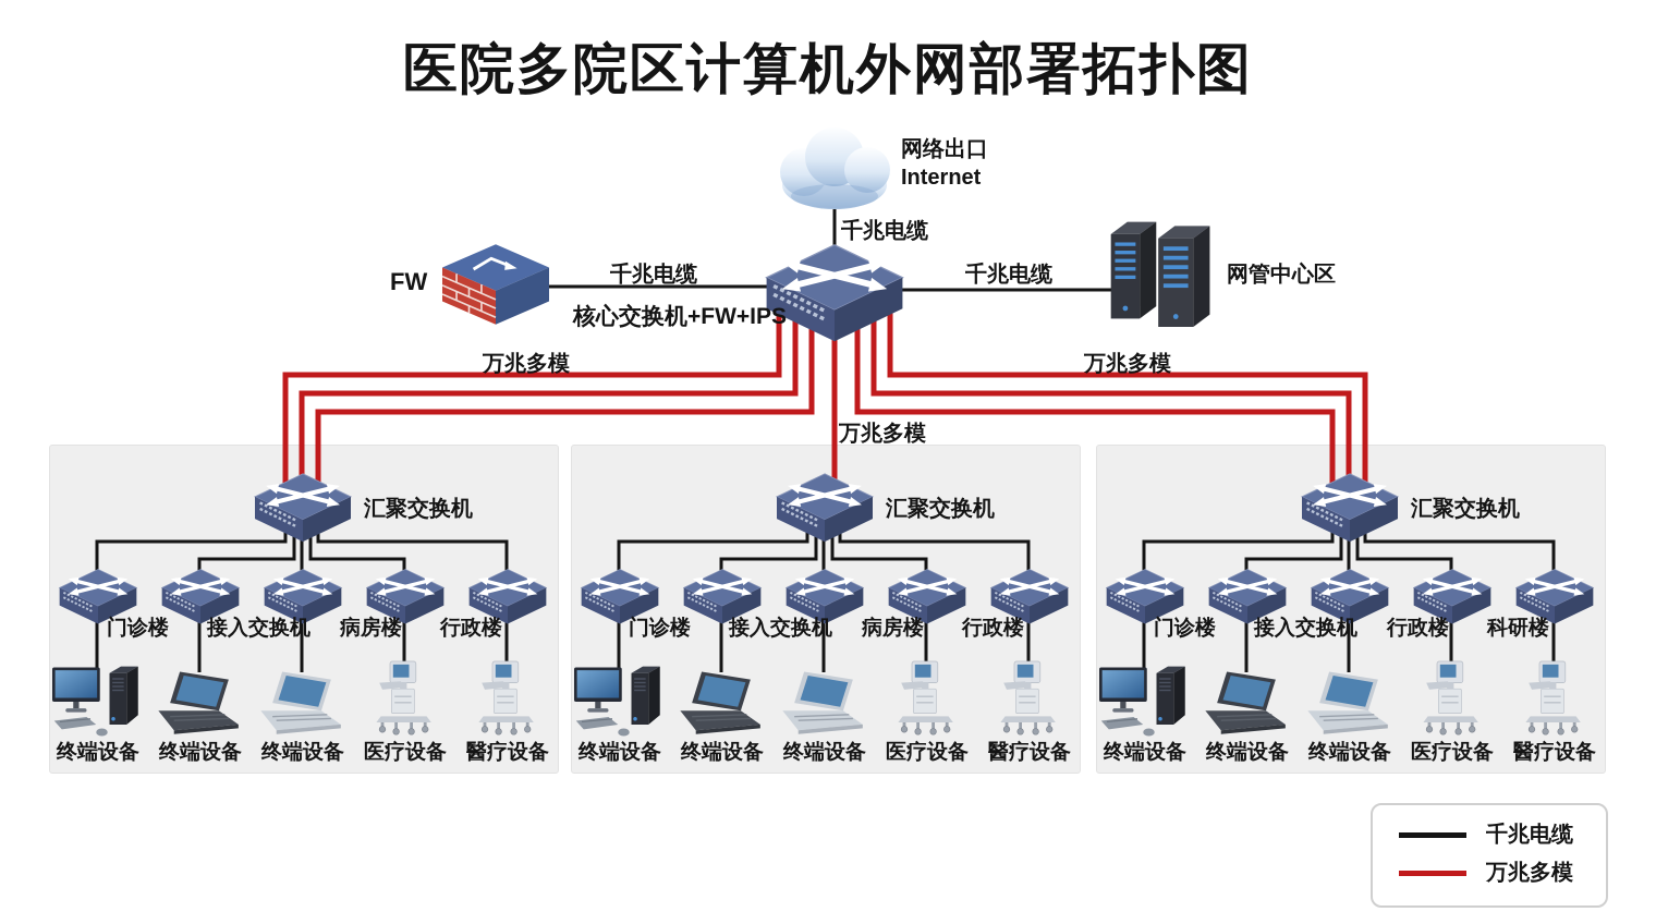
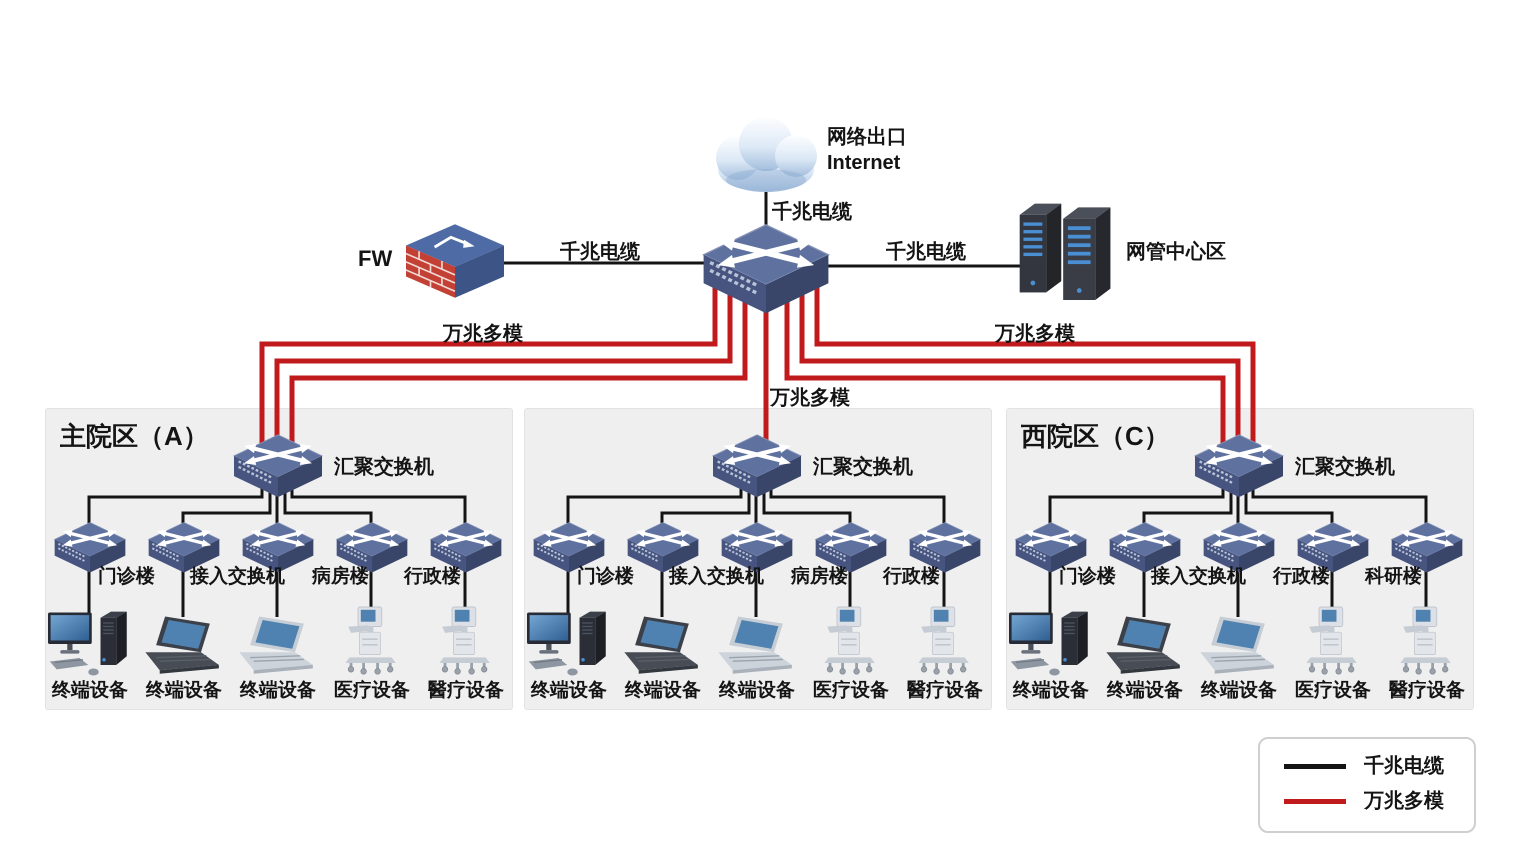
- 医院多院区计算机外网部署拓扑图
  网络出口
  Internet
  千兆电缆
  FW
  千兆电缆
- 核心交换机+FW+IPS
  千兆电缆
  网管中心区
  万兆多模
  万兆多模
  万兆多模
+ 主院区（A）
  汇聚交换机
  门诊楼
  接入交换机
  病房楼
  行政楼
  终端设备
  终端设备
  终端设备
  医疗设备
  醫疗设备
  汇聚交换机
  门诊楼
  接入交换机
  病房楼
  行政楼
  终端设备
  终端设备
  终端设备
  医疗设备
  醫疗设备
+ 西院区（C）
  汇聚交换机
  门诊楼
  接入交换机
  行政楼
  科研楼
  终端设备
  终端设备
  终端设备
  医疗设备
  醫疗设备
  千兆电缆
  万兆多模
